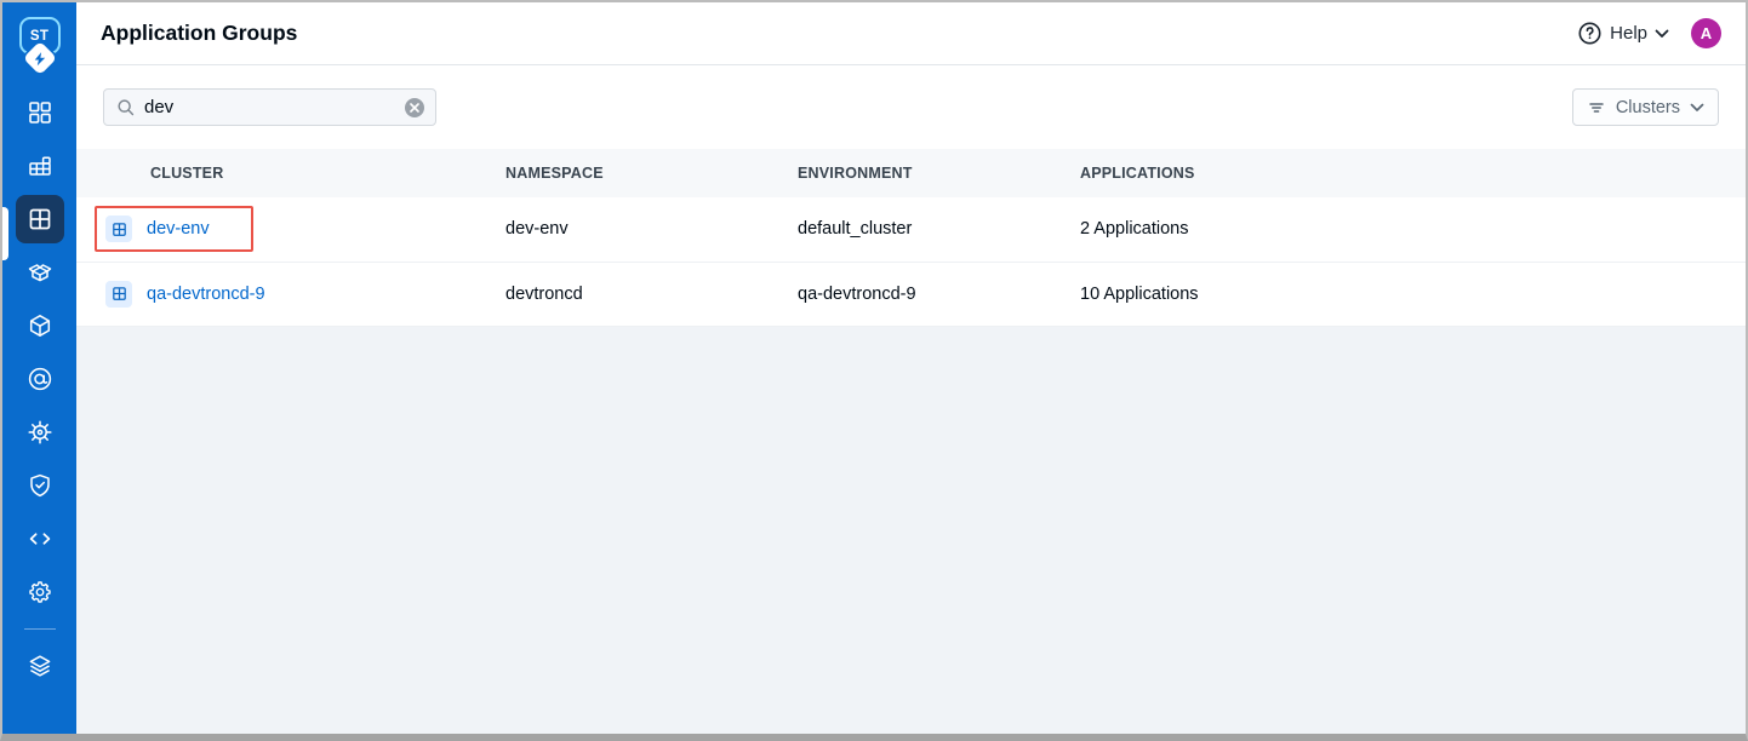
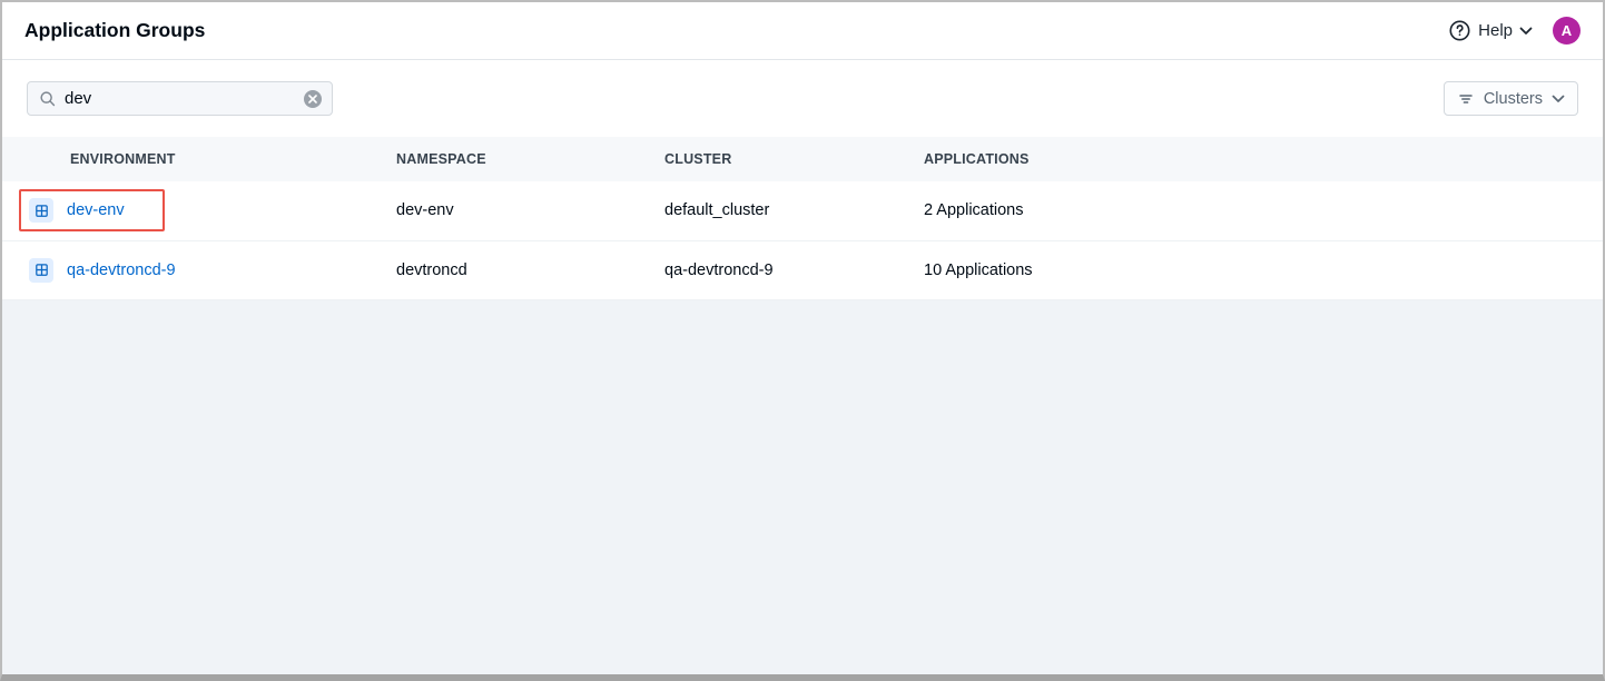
- ST
  Application Groups
  Help
  A
  dev
  Clusters
- CLUSTER
+ ENVIRONMENT
  NAMESPACE
- ENVIRONMENT
+ CLUSTER
  APPLICATIONS
  dev-env
  dev-env
  default_cluster
  2 Applications
  qa-devtroncd-9
  devtroncd
  qa-devtroncd-9
  10 Applications
